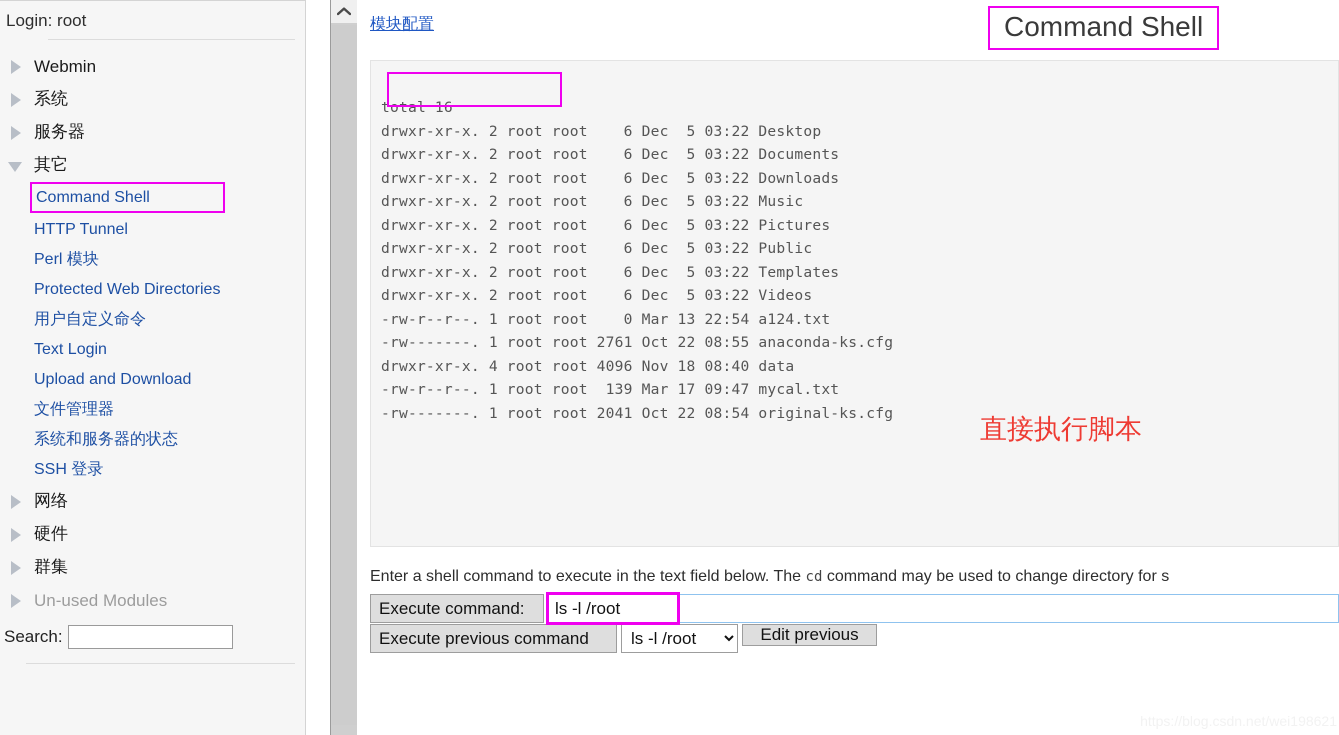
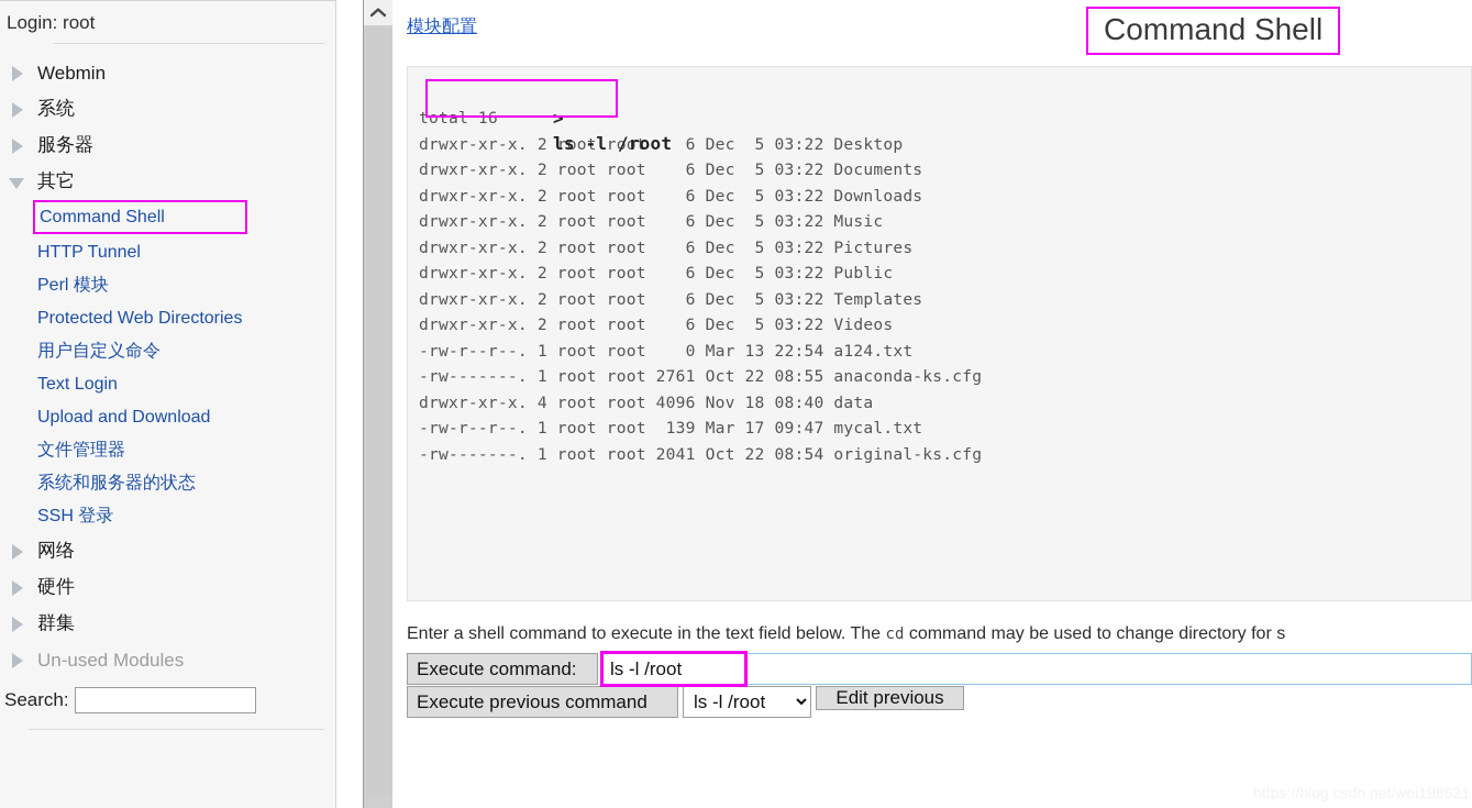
  Login: root
  Webmin
  系统
  服务器
  其它
  Command Shell
  HTTP Tunnel
  Perl 模块
  Protected Web Directories
  用户自定义命令
  Text Login
  Upload and Download
  文件管理器
  系统和服务器的状态
  SSH 登录
  网络
  硬件
  群集
  Un-used Modules
  Search:
  模块配置
  Command Shell
+ > ls -l /root
  total 16
  drwxr-xr-x. 2 root root 6 Dec 5 03:22 Desktop
  drwxr-xr-x. 2 root root 6 Dec 5 03:22 Documents
  drwxr-xr-x. 2 root root 6 Dec 5 03:22 Downloads
  drwxr-xr-x. 2 root root 6 Dec 5 03:22 Music
  drwxr-xr-x. 2 root root 6 Dec 5 03:22 Pictures
  drwxr-xr-x. 2 root root 6 Dec 5 03:22 Public
  drwxr-xr-x. 2 root root 6 Dec 5 03:22 Templates
  drwxr-xr-x. 2 root root 6 Dec 5 03:22 Videos
  -rw-r--r--. 1 root root 0 Mar 13 22:54 a124.txt
  -rw-------. 1 root root 2761 Oct 22 08:55 anaconda-ks.cfg
  drwxr-xr-x. 4 root root 4096 Nov 18 08:40 data
  -rw-r--r--. 1 root root 139 Mar 17 09:47 mycal.txt
  -rw-------. 1 root root 2041 Oct 22 08:54 original-ks.cfg
- 直接执行脚本
  Enter a shell command to execute in the text field below. The cd command may be used to change directory for s
  Execute command:
  ls -l /root
  Execute previous command
  ls -l /root
  Edit previous
